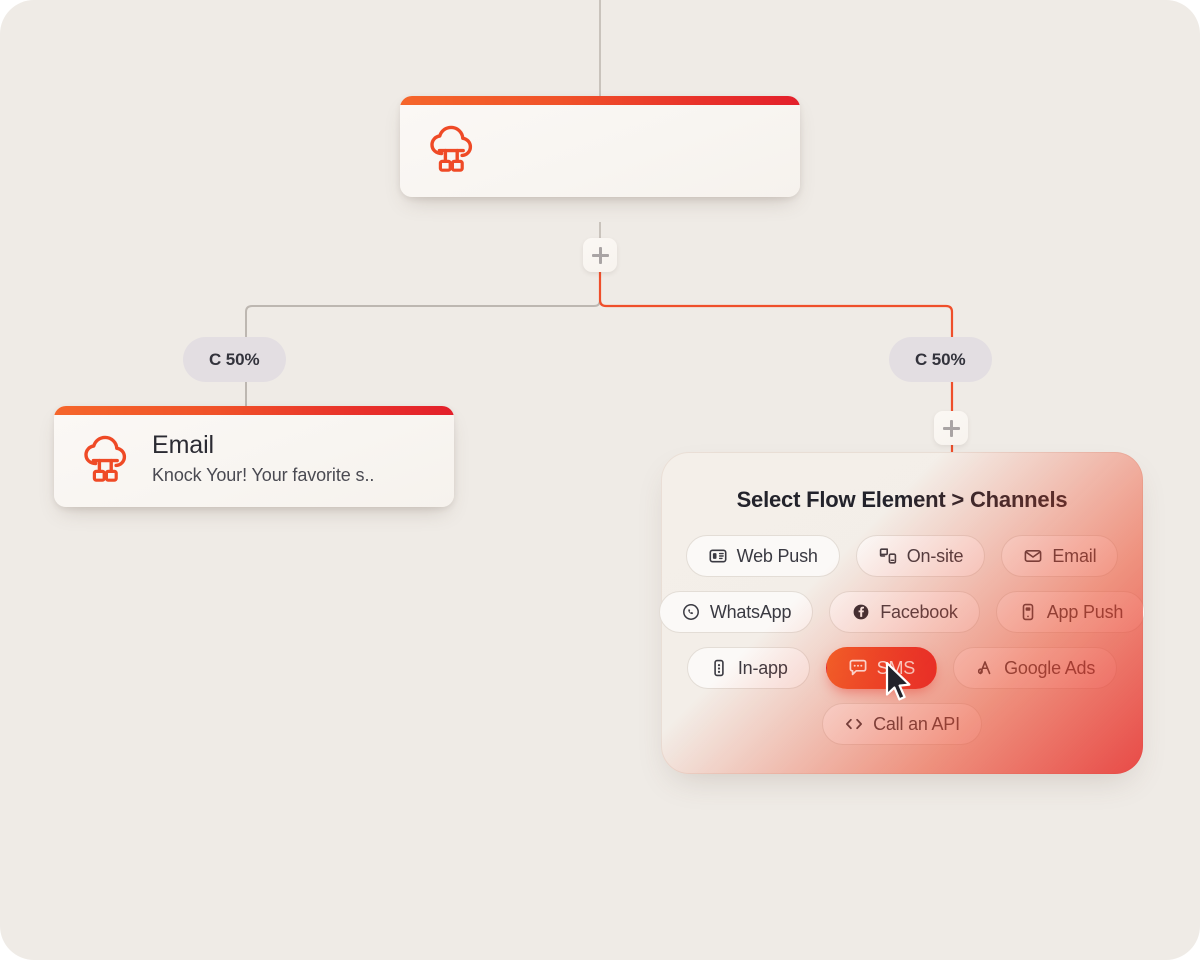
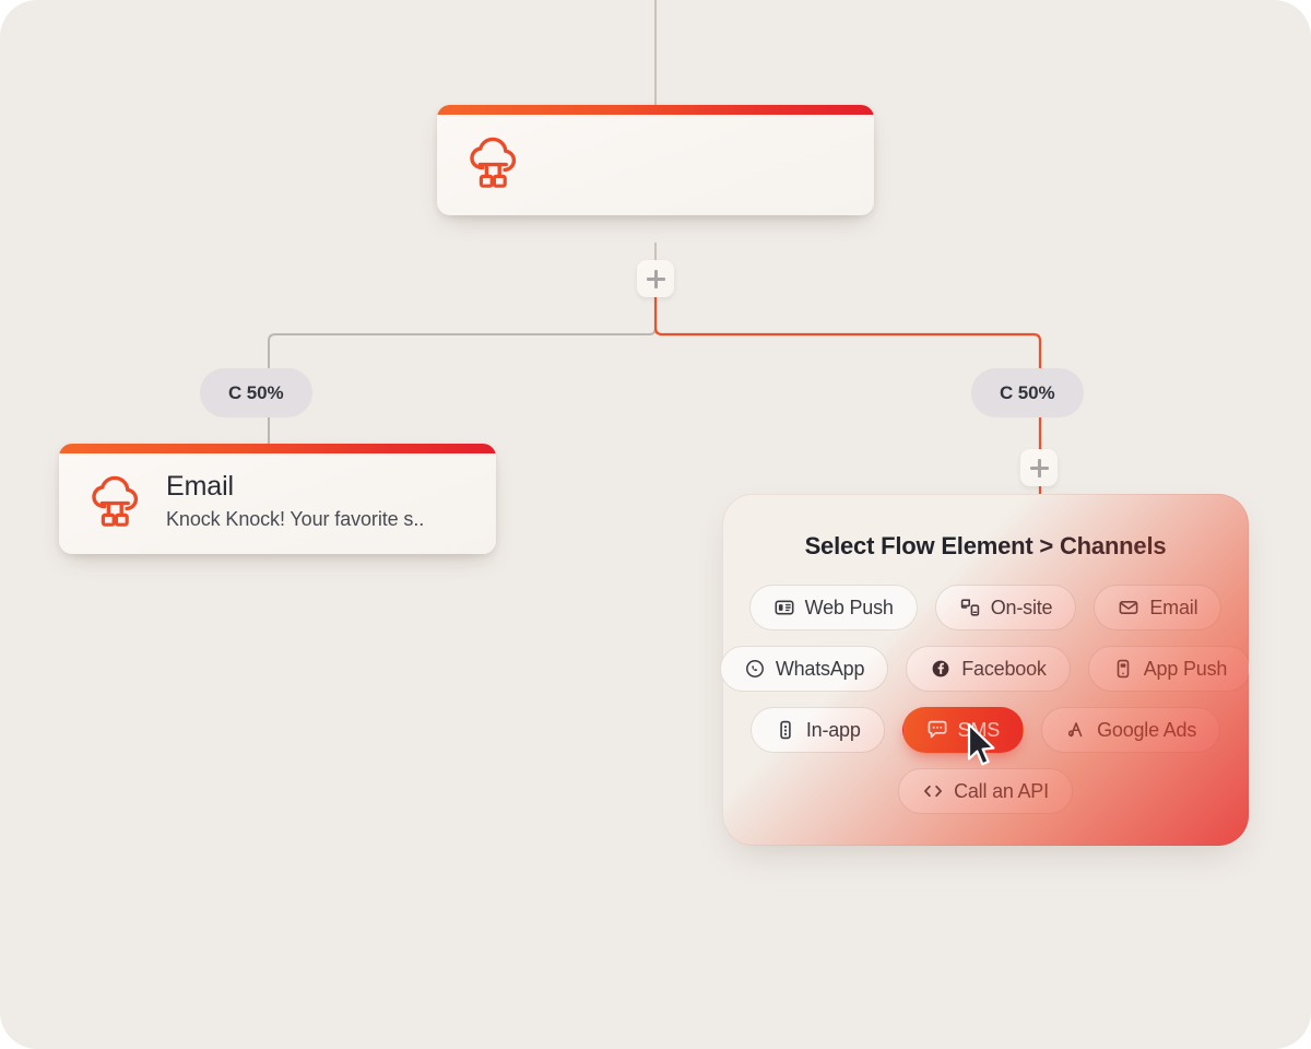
  Email
- Knock Your! Your favorite s..
+ Knock Knock! Your favorite s..
  C 50%
  C 50%
